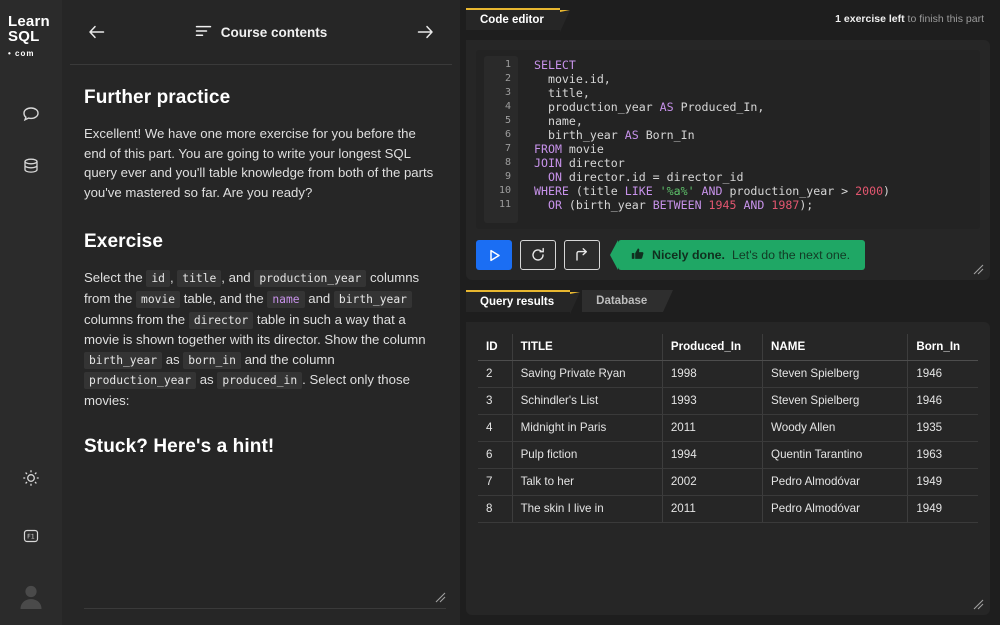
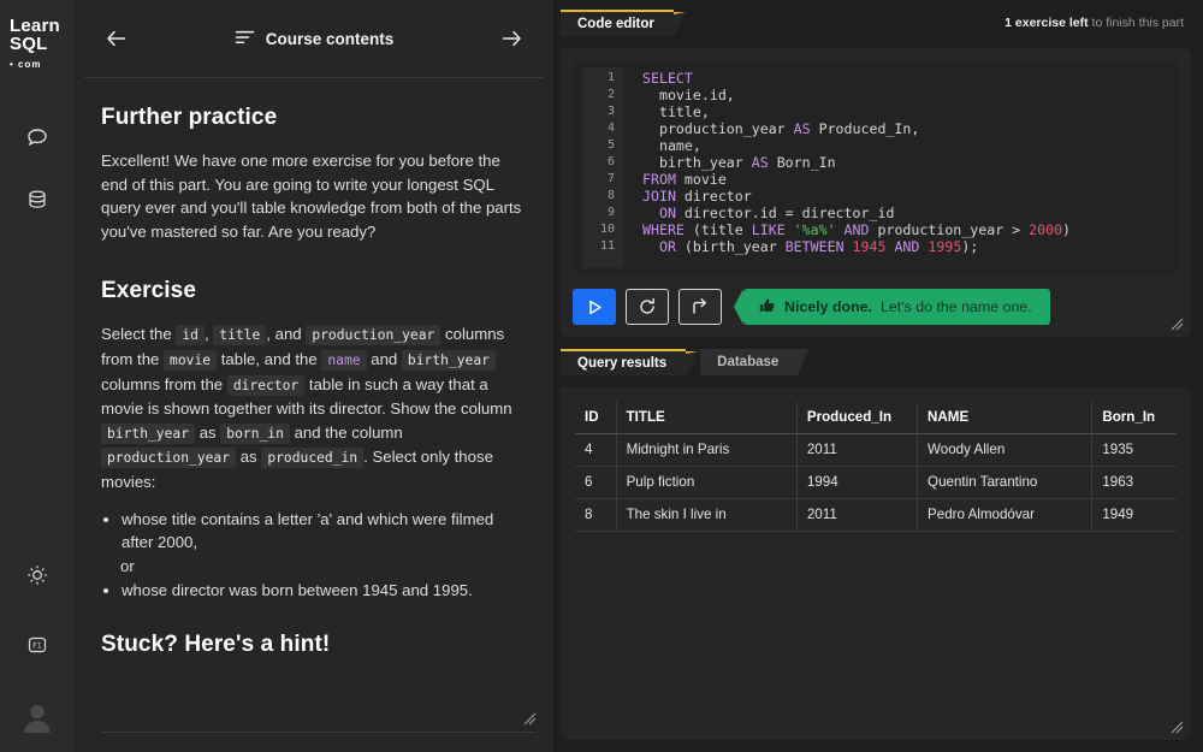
  Learn
  SQL
  • com
  F1
  Course contents
  Further practice
  Excellent! We have one more exercise for you before the end of this part. You are going to write your longest SQL query ever and you'll table knowledge from both of the parts you've mastered so far. Are you ready?
  Exercise
  Select the id , title , and production_year columns from the movie table, and the name and birth_year columns from the director table in such a way that a movie is shown together with its director. Show the column birth_year as born_in and the column production_year as produced_in . Select only those movies:
+ whose title contains a letter 'a' and which were filmed after 2000,
+ or
+ whose director was born between 1945 and 1995.
  Stuck? Here's a hint!
  Code editor
  1 exercise left to finish this part
  1
  2
  3
  4
  5
  6
  7
  8
  9
  10
  11
- SELECT movie.id, title, production_year AS Produced_In, name, birth_year AS Born_In FROM movie JOIN director ON director.id = director_id WHERE (title LIKE '%a%' AND production_year > 2000) OR (birth_year BETWEEN 1945 AND 1987);
+ SELECT movie.id, title, production_year AS Produced_In, name, birth_year AS Born_In FROM movie JOIN director ON director.id = director_id WHERE (title LIKE '%a%' AND production_year > 2000) OR (birth_year BETWEEN 1945 AND 1995);
  Nicely done.
- Let's do the next one.
+ Let's do the name one.
  Query results
  Database
  ID	TITLE	Produced_In	NAME	Born_In
- 2	Saving Private Ryan	1998	Steven Spielberg	1946
- 3	Schindler's List	1993	Steven Spielberg	1946
  4	Midnight in Paris	2011	Woody Allen	1935
  6	Pulp fiction	1994	Quentin Tarantino	1963
- 7	Talk to her	2002	Pedro Almodóvar	1949
  8	The skin I live in	2011	Pedro Almodóvar	1949
